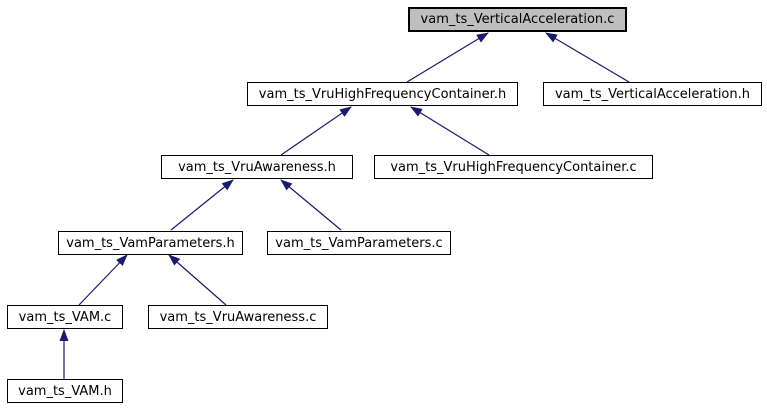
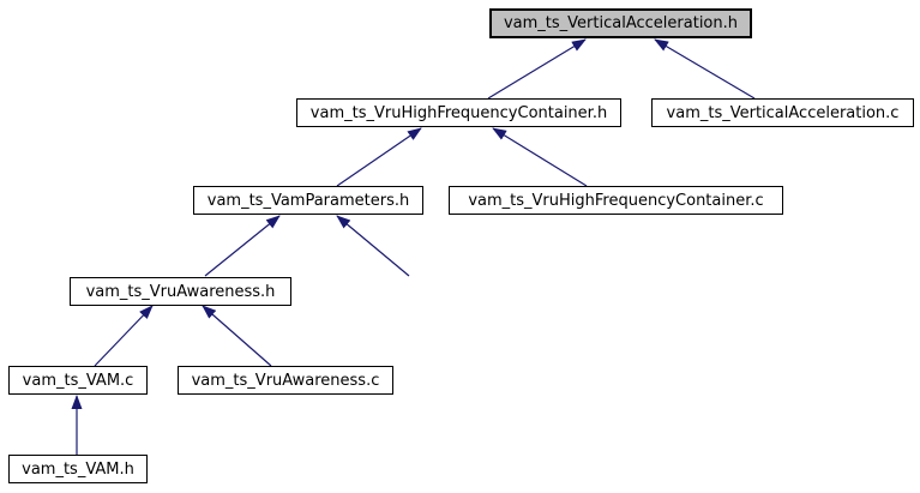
- vam_ts_VerticalAcceleration.c
+ vam_ts_VerticalAcceleration.h
  vam_ts_VruHighFrequencyContainer.h
- vam_ts_VerticalAcceleration.h
+ vam_ts_VerticalAcceleration.c
- vam_ts_VruAwareness.h
+ vam_ts_VamParameters.h
  vam_ts_VruHighFrequencyContainer.c
- vam_ts_VamParameters.h
+ vam_ts_VruAwareness.h
- vam_ts_VamParameters.c
  vam_ts_VAM.c
  vam_ts_VruAwareness.c
  vam_ts_VAM.h
